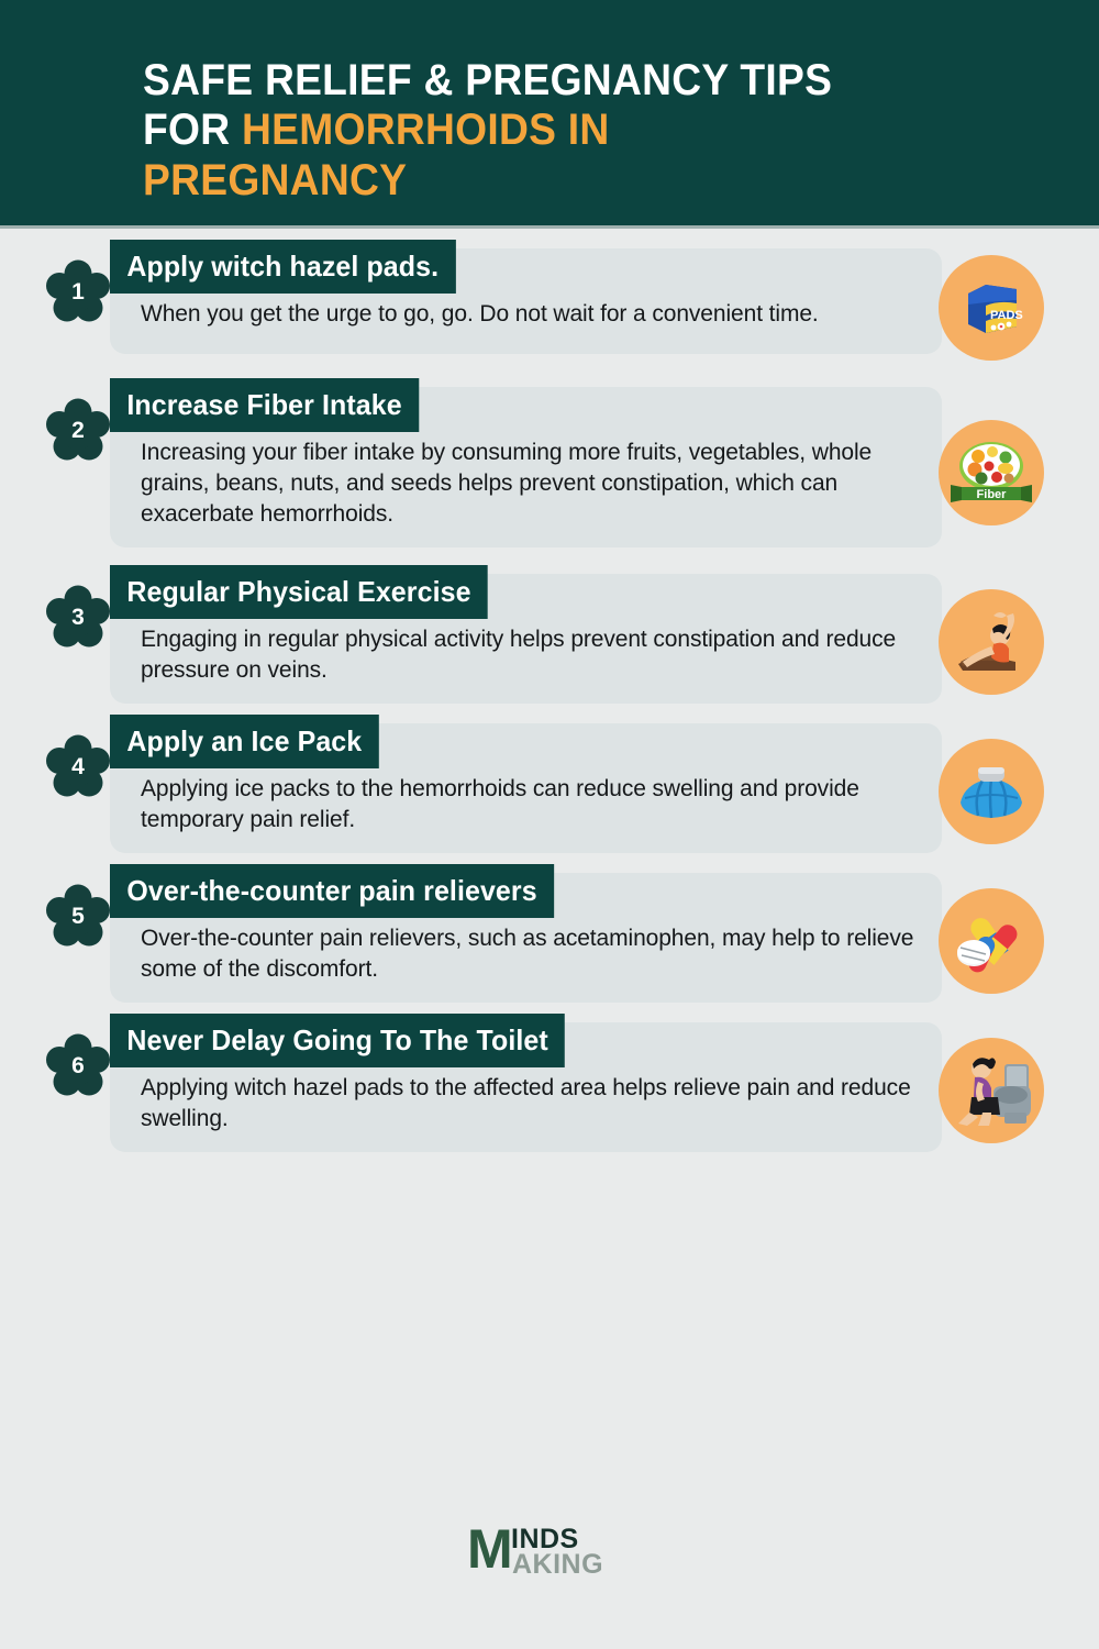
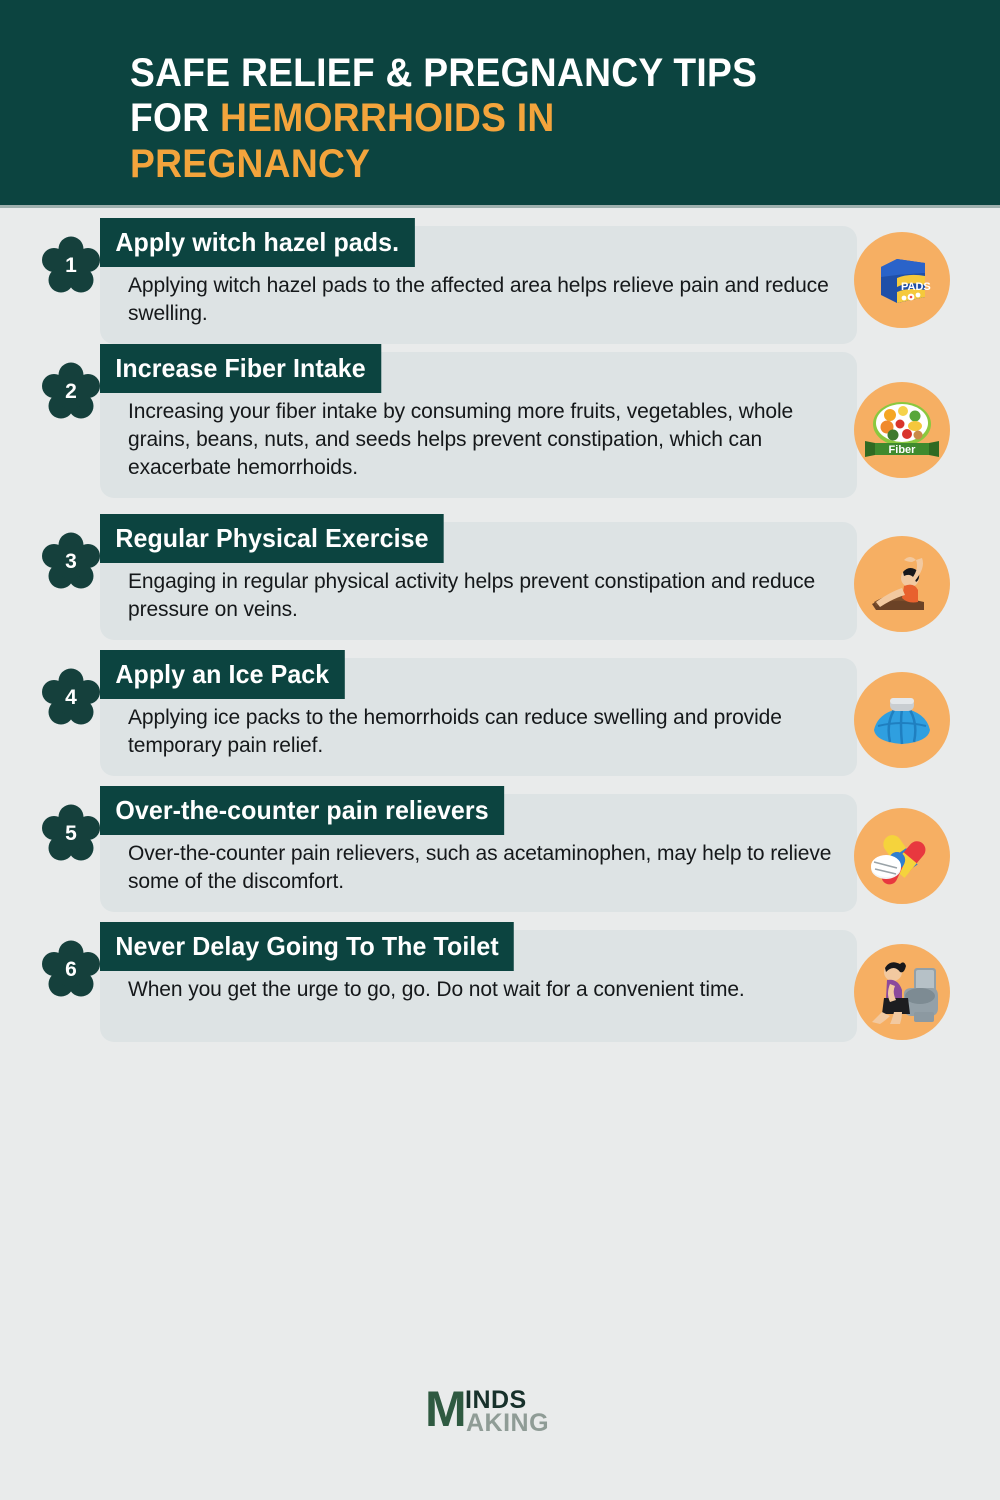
  SAFE RELIEF & PREGNANCY TIPS
  FOR HEMORRHOIDS IN
  PREGNANCY
  1
  Apply witch hazel pads.
- When you get the urge to go, go. Do not wait for a convenient time.
+ Applying witch hazel pads to the affected area helps relieve pain and reduce swelling.
  PADS
  2
  Increase Fiber Intake
  Increasing your fiber intake by consuming more fruits, vegetables, whole grains, beans, nuts, and seeds helps prevent constipation, which can exacerbate hemorrhoids.
  Fiber
  3
  Regular Physical Exercise
  Engaging in regular physical activity helps prevent constipation and reduce pressure on veins.
  4
  Apply an Ice Pack
  Applying ice packs to the hemorrhoids can reduce swelling and provide temporary pain relief.
  5
  Over-the-counter pain relievers
  Over-the-counter pain relievers, such as acetaminophen, may help to relieve some of the discomfort.
  6
  Never Delay Going To The Toilet
- Applying witch hazel pads to the affected area helps relieve pain and reduce swelling.
+ When you get the urge to go, go. Do not wait for a convenient time.
  M
  INDS
  AKING
